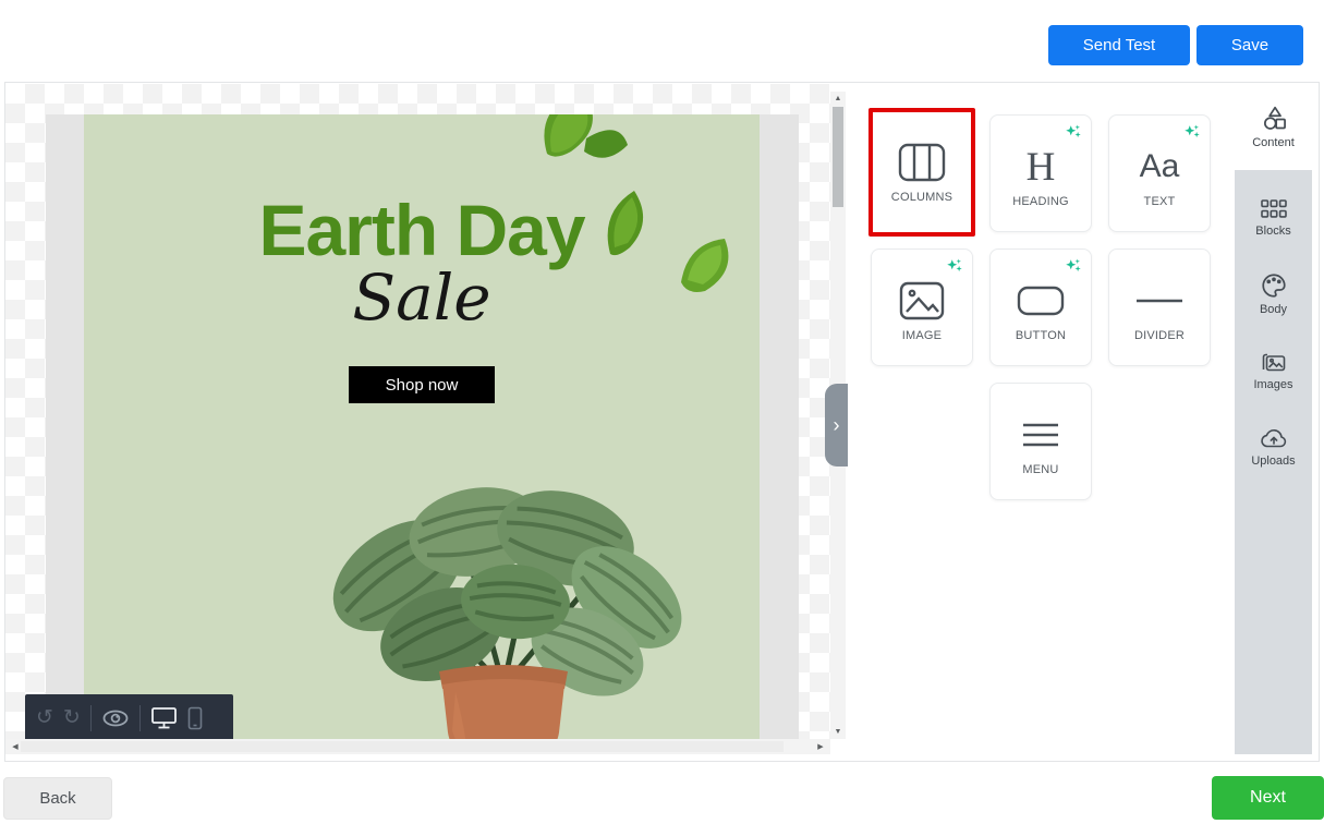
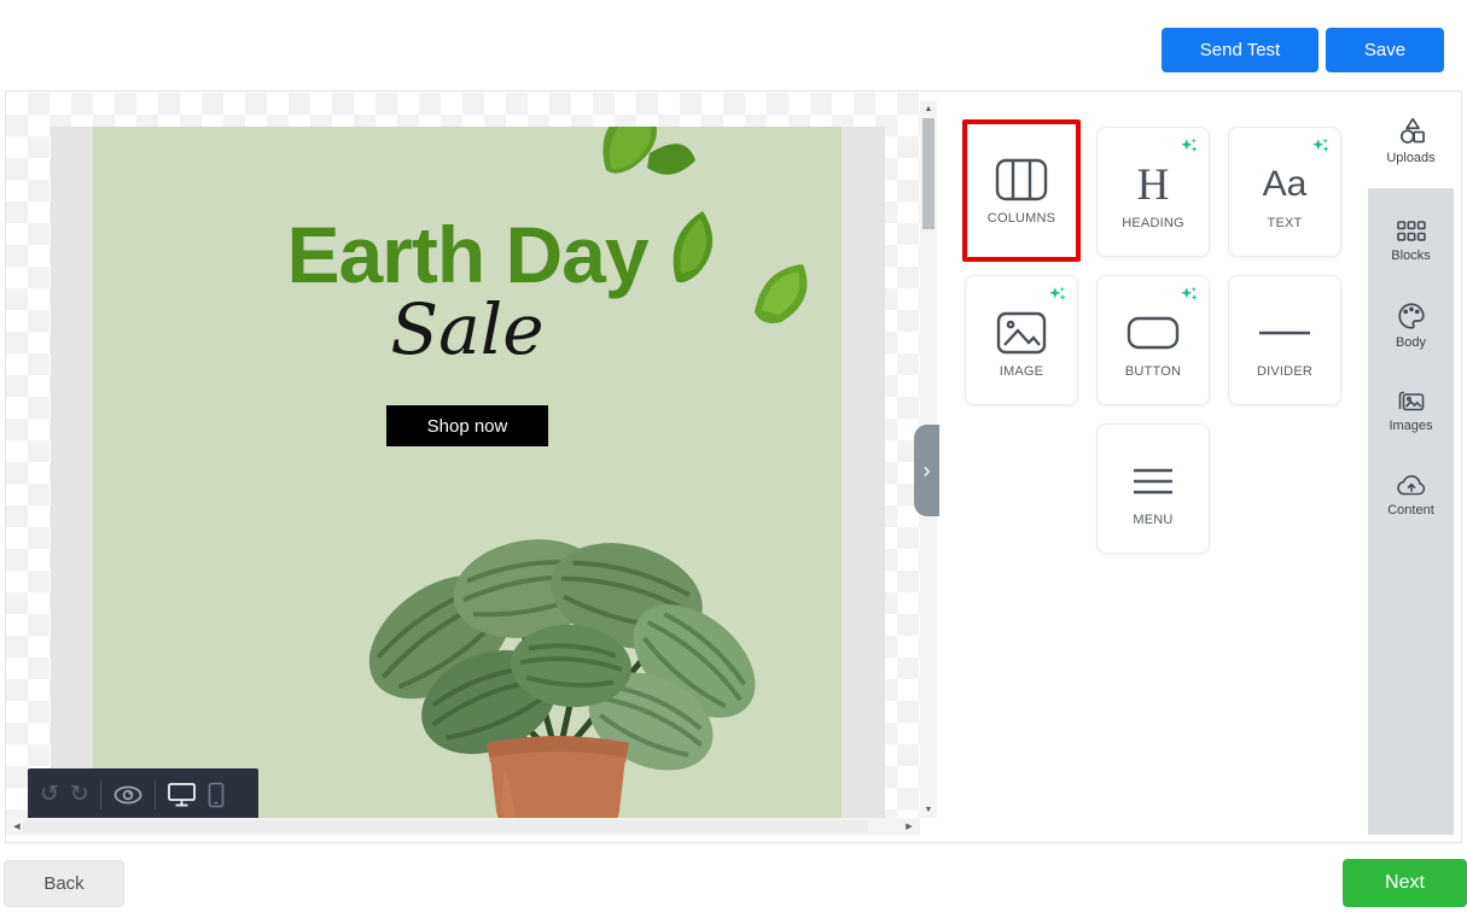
  Send Test
  Save
  Earth Day
  Sale
  Shop now
  ↺
  ↻
  ›
  COLUMNS
  H
  HEADING
  Aa
  TEXT
  IMAGE
  BUTTON
  DIVIDER
  MENU
- Content
+ Uploads
  Blocks
  Body
  Images
- Uploads
+ Content
  Back
  Next
